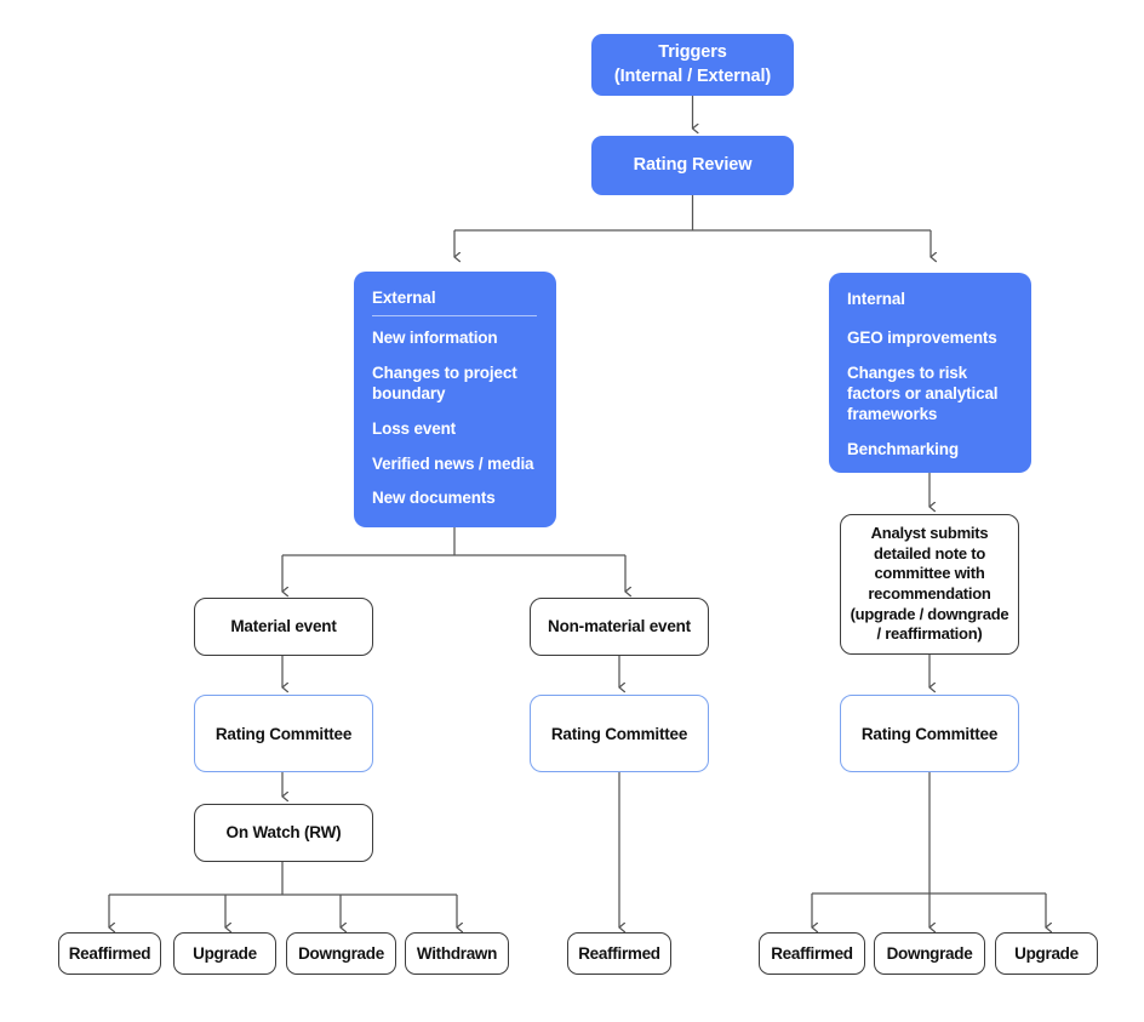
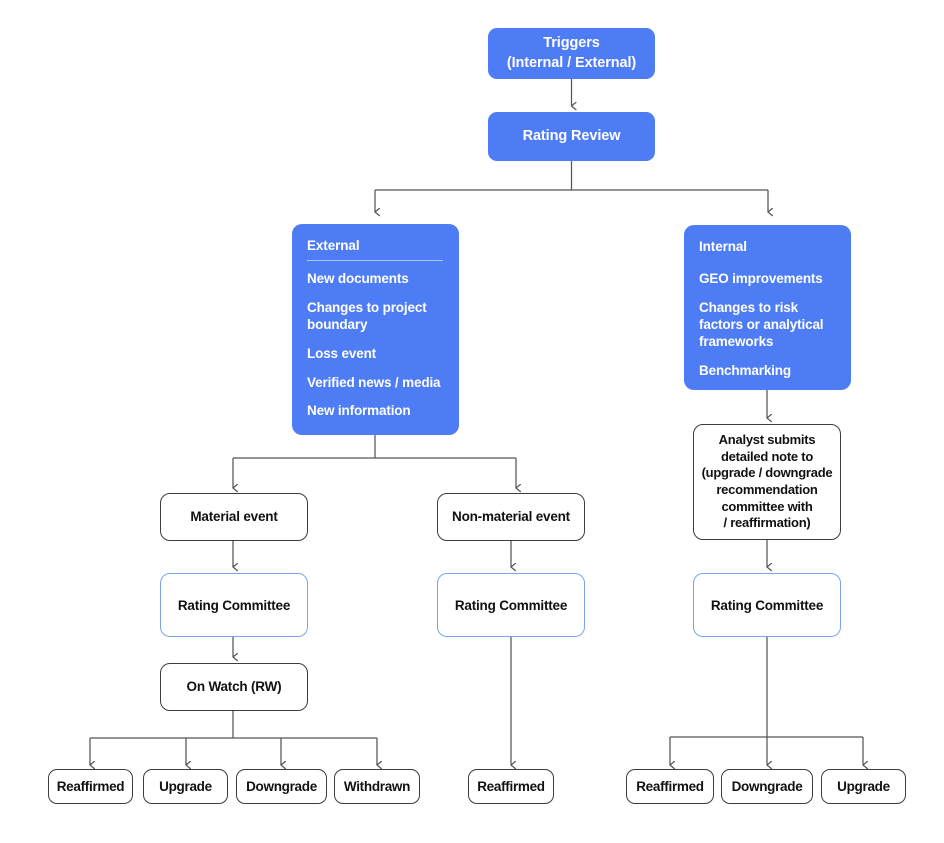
  Triggers
  (Internal / External)
  Rating Review
  External
- New information
+ New documents
  Changes to project boundary
  Loss event
  Verified news / media
- New documents
+ New information
  Internal
  GEO improvements
  Changes to risk factors or analytical frameworks
  Benchmarking
  Analyst submits
  detailed note to
- committee with
+ (upgrade / downgrade
  recommendation
- (upgrade / downgrade
+ committee with
  / reaffirmation)
  Material event
  Non-material event
  Rating Committee
  Rating Committee
  Rating Committee
  On Watch (RW)
  Reaffirmed
  Upgrade
  Downgrade
  Withdrawn
  Reaffirmed
  Reaffirmed
  Downgrade
  Upgrade
